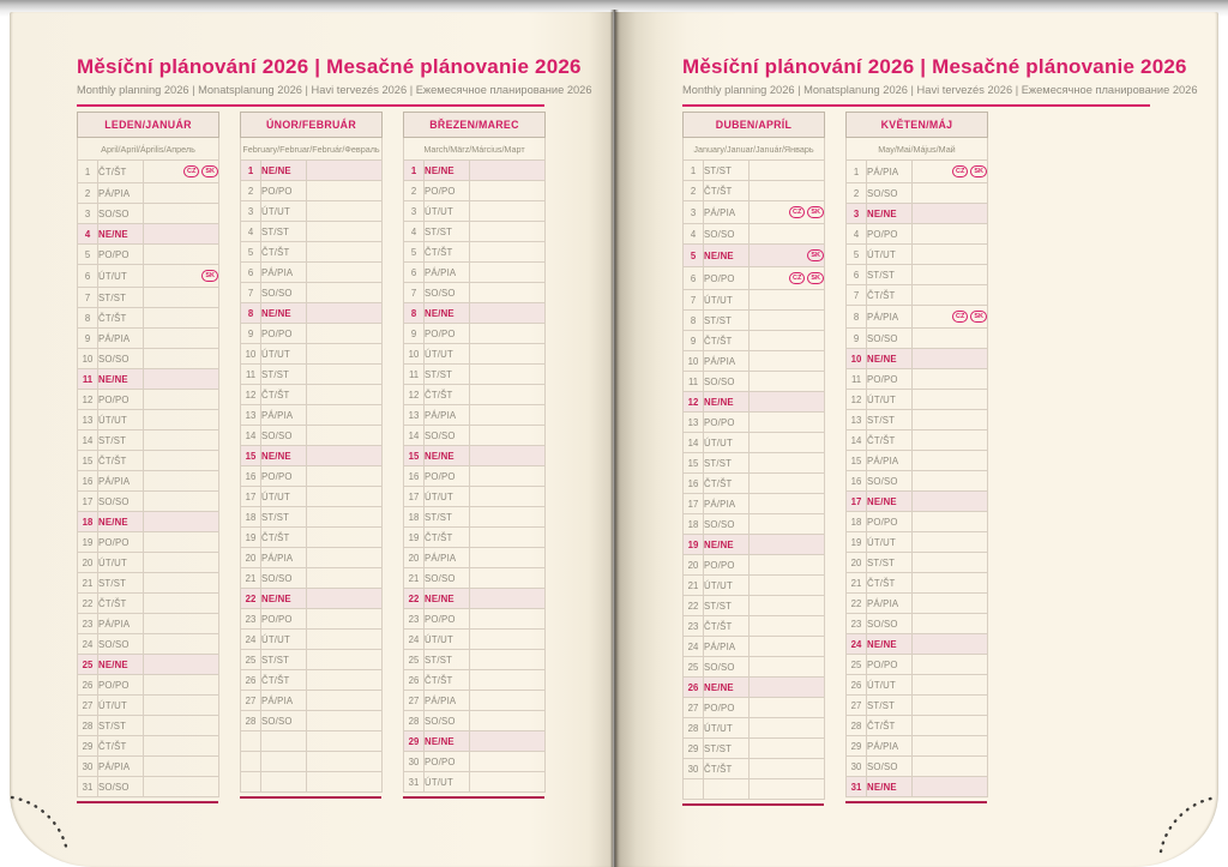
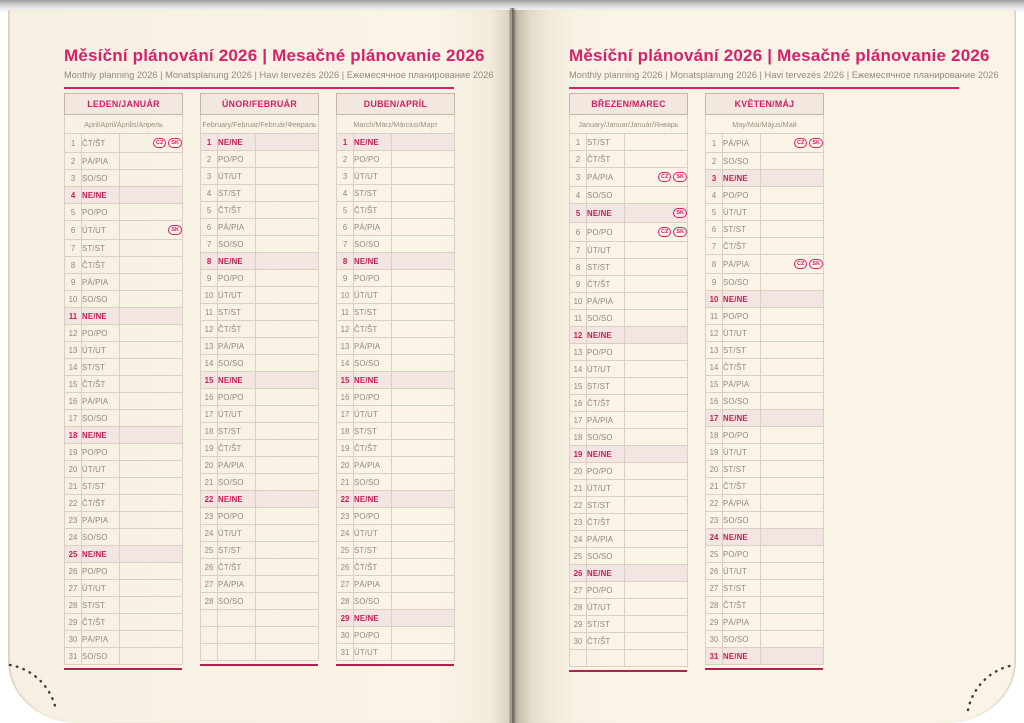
  Měsíční plánování 2026 | Mesačné plánovanie 2026
  Monthly planning 2026 | Monatsplanung 2026 | Havi tervezés 2026 | Ежемесячное планирование 2026
  LEDEN/JANUÁR
  April/April/Április/Апрель
  2	PÁ/PIA
  3	SO/SO
  4	NE/NE
  5	PO/PO
  6	ÚT/UT
  7	ST/ST
  8	ČT/ŠT
  9	PÁ/PIA
  10	SO/SO
  11	NE/NE
  12	PO/PO
  13	ÚT/UT
  14	ST/ST
  15	ČT/ŠT
  16	PÁ/PIA
  17	SO/SO
  18	NE/NE
  19	PO/PO
  20	ÚT/UT
  21	ST/ST
  22	ČT/ŠT
  23	PÁ/PIA
  24	SO/SO
  25	NE/NE
  26	PO/PO
  27	ÚT/UT
  28	ST/ST
  29	ČT/ŠT
  30	PÁ/PIA
  31	SO/SO
  ÚNOR/FEBRUÁR
  February/Februar/Február/Февраль
  1	NE/NE
  2	PO/PO
  3	ÚT/UT
  4	ST/ST
  5	ČT/ŠT
  6	PÁ/PIA
  7	SO/SO
  8	NE/NE
  9	PO/PO
  10	ÚT/UT
  11	ST/ST
  12	ČT/ŠT
  13	PÁ/PIA
  14	SO/SO
  15	NE/NE
  16	PO/PO
  17	ÚT/UT
  18	ST/ST
  19	ČT/ŠT
  20	PÁ/PIA
  21	SO/SO
  22	NE/NE
  23	PO/PO
  24	ÚT/UT
  25	ST/ST
  26	ČT/ŠT
  27	PÁ/PIA
  28	SO/SO
- BŘEZEN/MAREC
+ DUBEN/APRÍL
  March/März/Március/Март
  1	NE/NE
  2	PO/PO
  3	ÚT/UT
  4	ST/ST
  5	ČT/ŠT
  6	PÁ/PIA
  7	SO/SO
  8	NE/NE
  9	PO/PO
  10	ÚT/UT
  11	ST/ST
  12	ČT/ŠT
  13	PÁ/PIA
  14	SO/SO
  15	NE/NE
  16	PO/PO
  17	ÚT/UT
  18	ST/ST
  19	ČT/ŠT
  20	PÁ/PIA
  21	SO/SO
  22	NE/NE
  23	PO/PO
  24	ÚT/UT
  25	ST/ST
  26	ČT/ŠT
  27	PÁ/PIA
  28	SO/SO
  29	NE/NE
  30	PO/PO
  31	ÚT/UT
  Měsíční plánování 2026 | Mesačné plánovanie 2026
  Monthly planning 2026 | Monatsplanung 2026 | Havi tervezés 2026 | Ежемесячное планирование 2026
- DUBEN/APRÍL
+ BŘEZEN/MAREC
  January/Januar/Január/Январь
  1	ST/ST
  2	ČT/ŠT
  4	SO/SO
  5	NE/NE
  7	ÚT/UT
  8	ST/ST
  9	ČT/ŠT
  10	PÁ/PIA
  11	SO/SO
  12	NE/NE
  13	PO/PO
  14	ÚT/UT
  15	ST/ST
  16	ČT/ŠT
  17	PÁ/PIA
  18	SO/SO
  19	NE/NE
  20	PO/PO
  21	ÚT/UT
  22	ST/ST
  23	ČT/ŠT
  24	PÁ/PIA
  25	SO/SO
  26	NE/NE
  27	PO/PO
  28	ÚT/UT
  29	ST/ST
  30	ČT/ŠT
  KVĚTEN/MÁJ
  May/Mai/Május/Май
  2	SO/SO
  3	NE/NE
  4	PO/PO
  5	ÚT/UT
  6	ST/ST
  7	ČT/ŠT
  9	SO/SO
  10	NE/NE
  11	PO/PO
  12	ÚT/UT
  13	ST/ST
  14	ČT/ŠT
  15	PÁ/PIA
  16	SO/SO
  17	NE/NE
  18	PO/PO
  19	ÚT/UT
  20	ST/ST
  21	ČT/ŠT
  22	PÁ/PIA
  23	SO/SO
  24	NE/NE
  25	PO/PO
  26	ÚT/UT
  27	ST/ST
  28	ČT/ŠT
  29	PÁ/PIA
  30	SO/SO
  31	NE/NE
